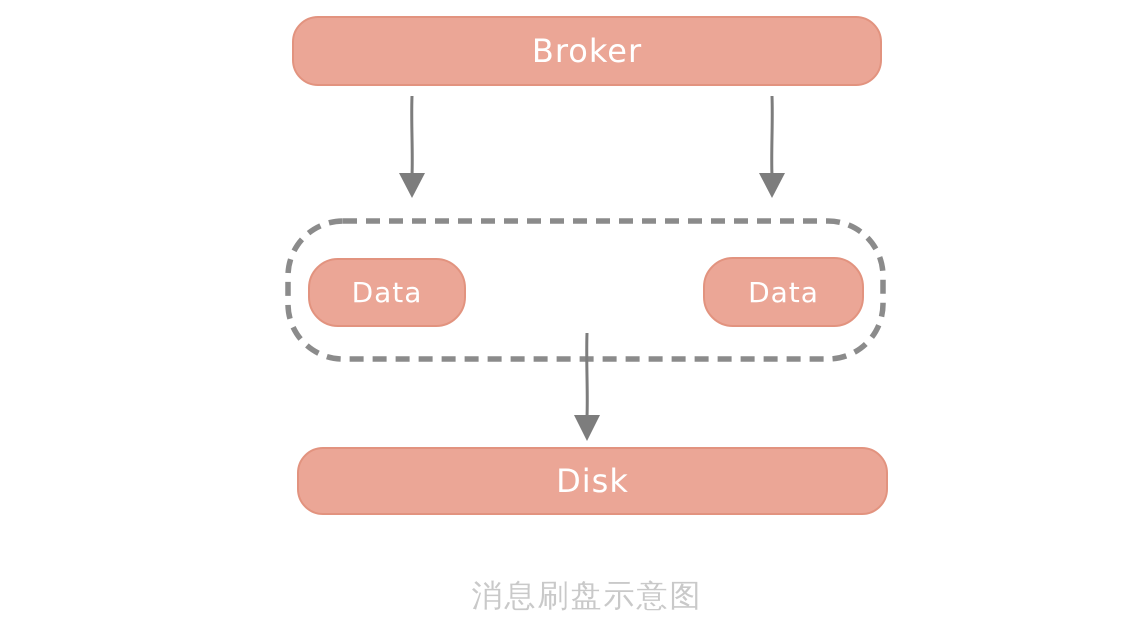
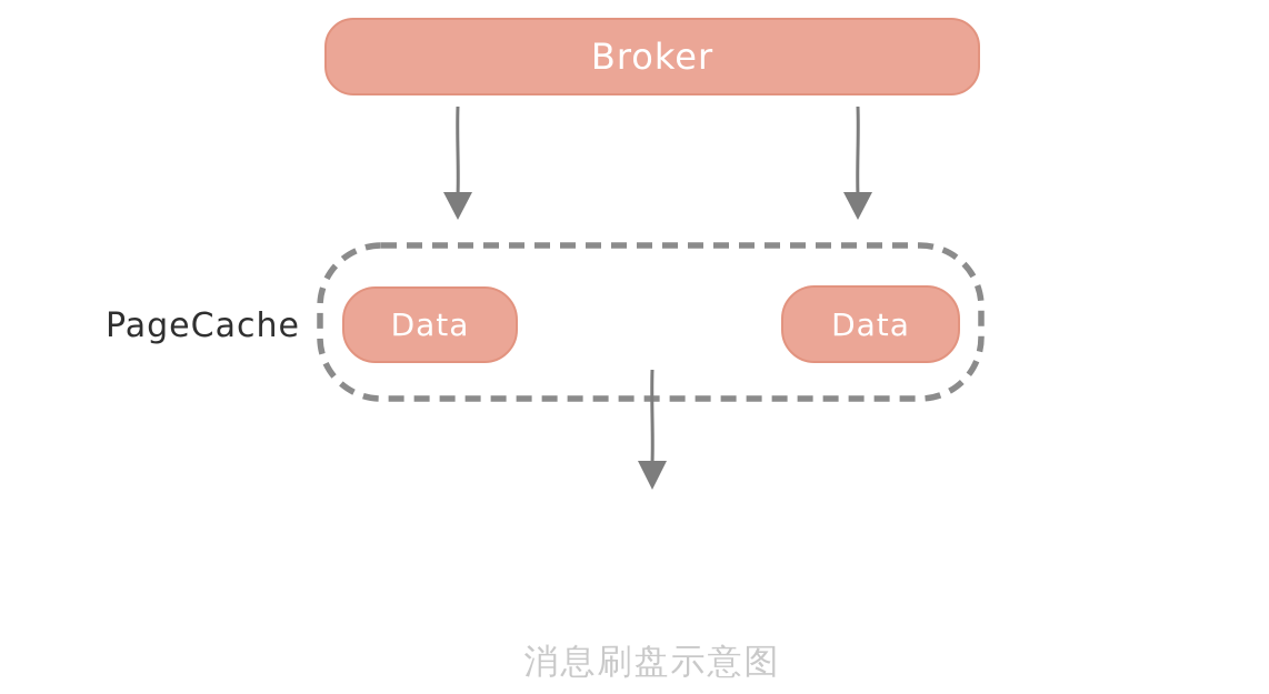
  Broker
+ PageCache
  Data
  Data
- Disk
  消息刷盘示意图
